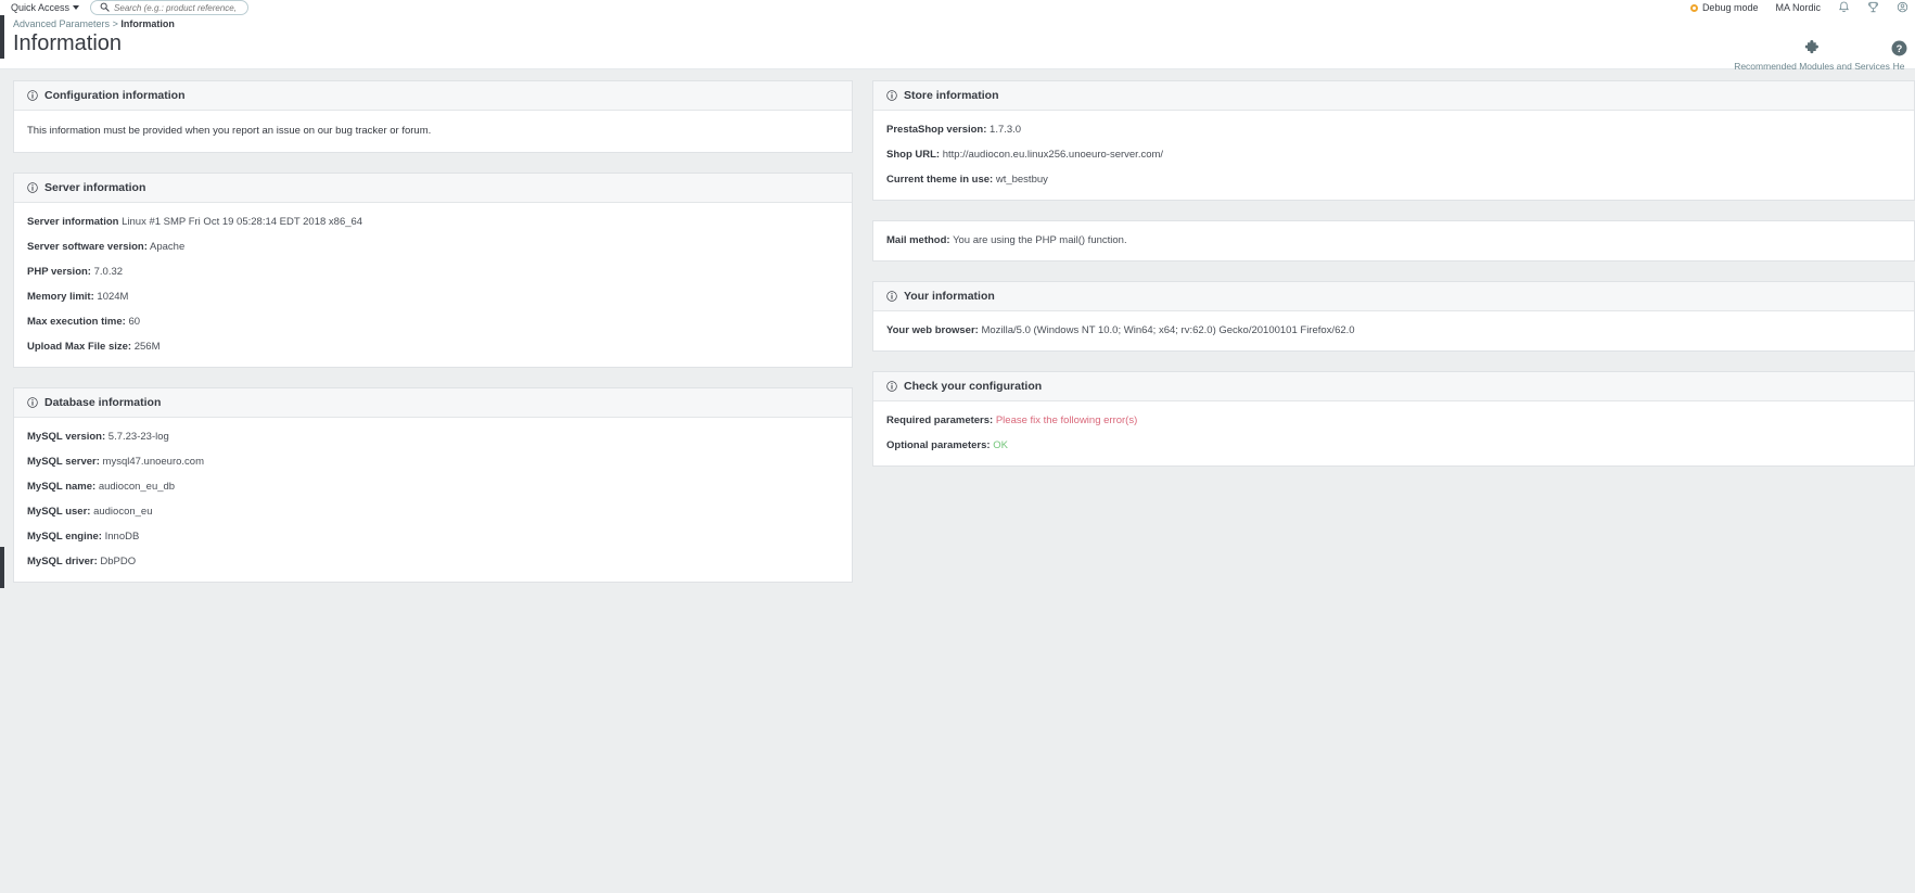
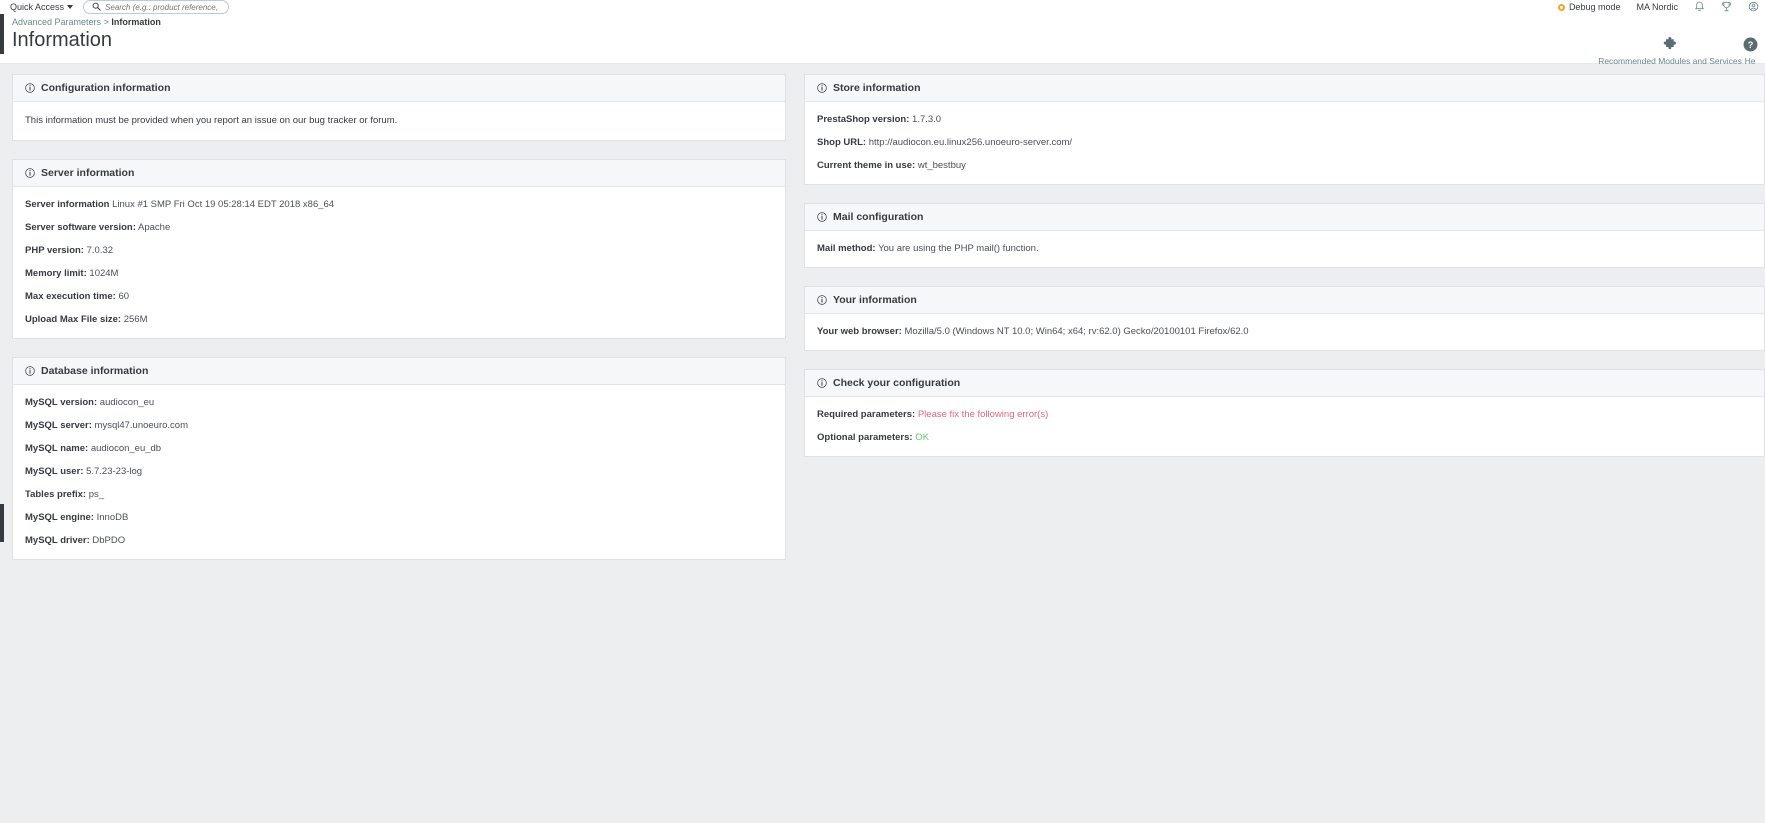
  Quick Access
  Search (e.g.: product reference,
  Debug mode
  MA Nordic
  Advanced Parameters > Information
  Information
  Recommended Modules and Services
  ?
  He
  Configuration information
  This information must be provided when you report an issue on our bug tracker or forum.
  Server information
  Server information Linux #1 SMP Fri Oct 19 05:28:14 EDT 2018 x86_64
  Server software version: Apache
  PHP version: 7.0.32
  Memory limit: 1024M
  Max execution time: 60
  Upload Max File size: 256M
  Database information
- MySQL version: 5.7.23-23-log
+ MySQL version: audiocon_eu
  MySQL server: mysql47.unoeuro.com
  MySQL name: audiocon_eu_db
- MySQL user: audiocon_eu
+ MySQL user: 5.7.23-23-log
+ Tables prefix: ps_
  MySQL engine: InnoDB
  MySQL driver: DbPDO
  Store information
  PrestaShop version: 1.7.3.0
  Shop URL: http://audiocon.eu.linux256.unoeuro-server.com/
  Current theme in use: wt_bestbuy
+ Mail configuration
  Mail method: You are using the PHP mail() function.
  Your information
  Your web browser: Mozilla/5.0 (Windows NT 10.0; Win64; x64; rv:62.0) Gecko/20100101 Firefox/62.0
  Check your configuration
  Required parameters: Please fix the following error(s)
  Optional parameters: OK
